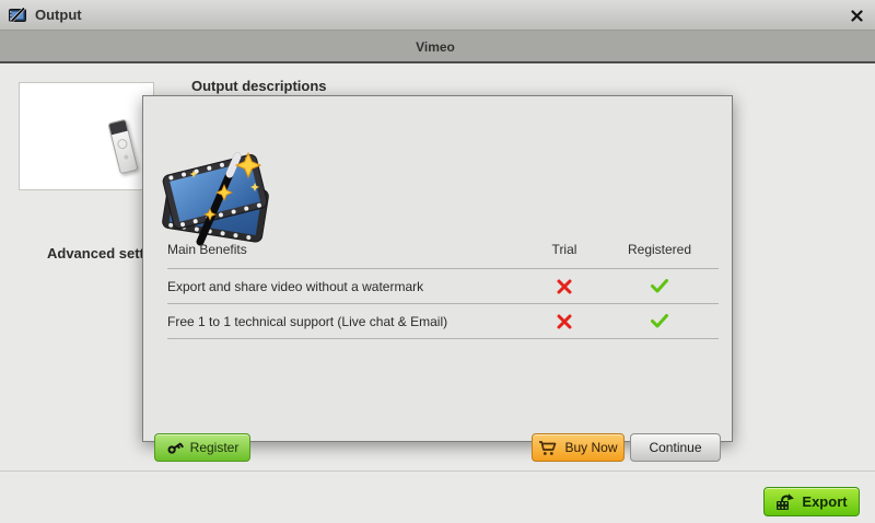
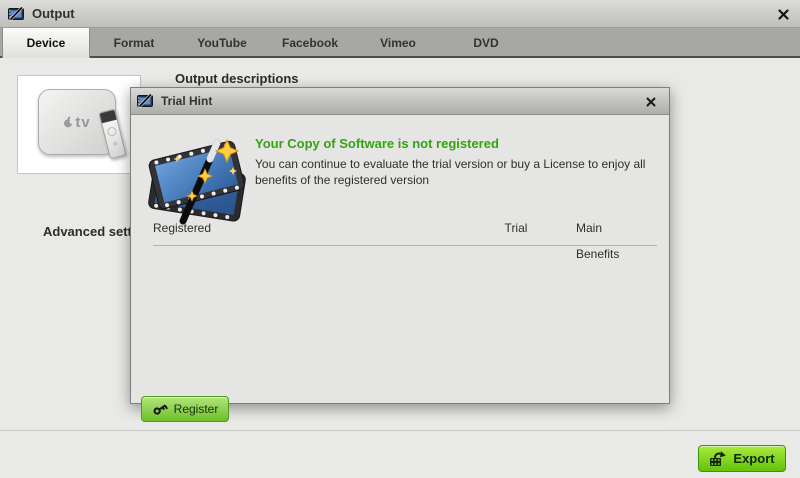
  Output
+ Device
+ Format
+ YouTube
+ Facebook
  Vimeo
+ DVD
+ tv
  Output descriptions
  Export
+ Trial Hint
+ Your Copy of Software is not registered
+ You can continue to evaluate the trial version or buy a License to enjoy all benefits of the registered version
- Main Benefits
+ Registered
  Trial
- Registered
+ Main Benefits
- Export and share video without a watermark
- Free 1 to 1 technical support (Live chat & Email)
  Register
- Buy Now
- Continue
